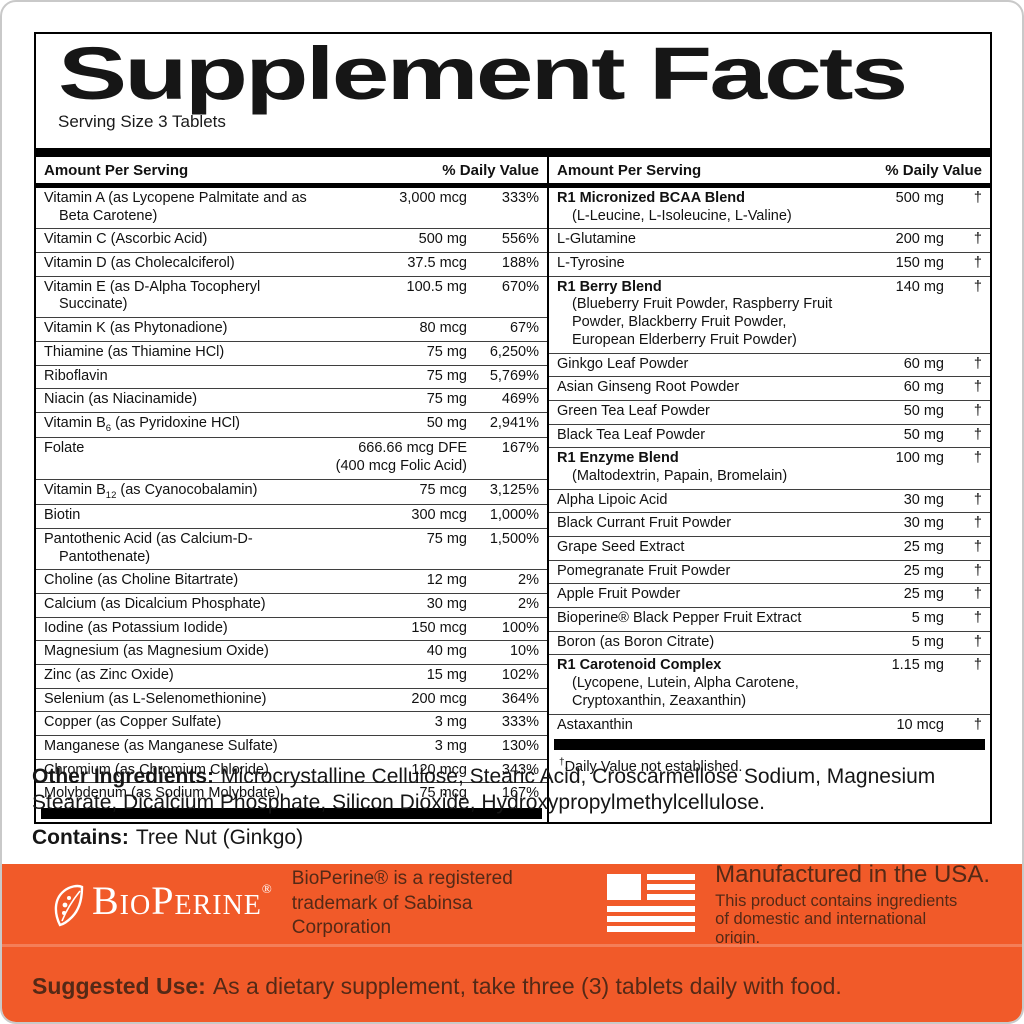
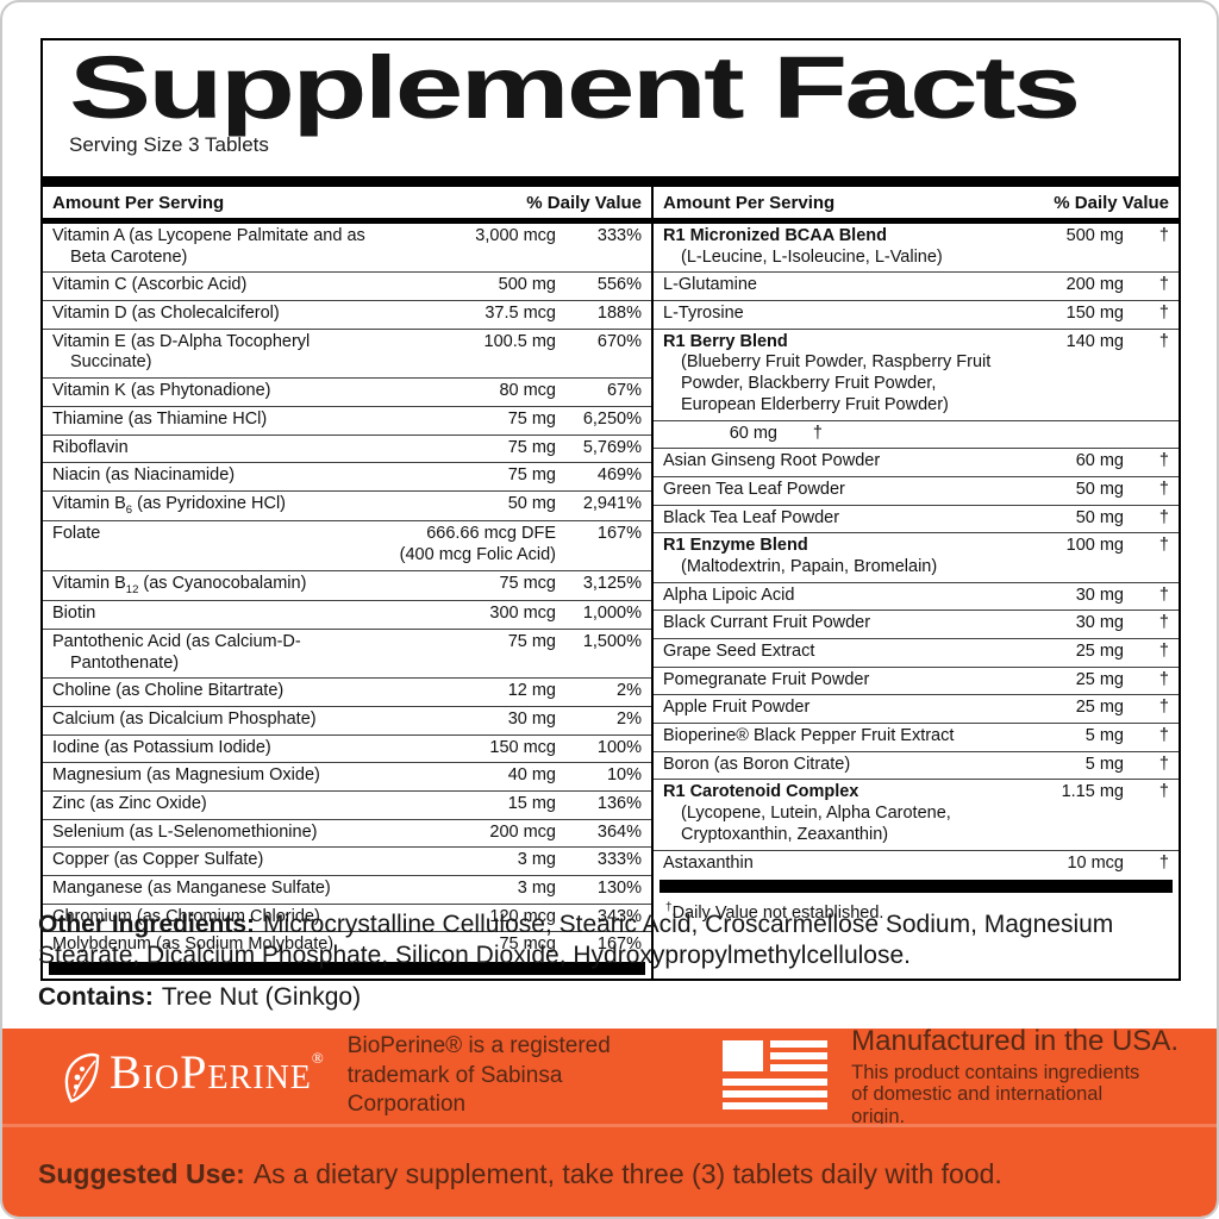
  Supplement Facts
  Serving Size 3 Tablets
  Amount Per Serving
  % Daily Value
  Vitamin A (as Lycopene Palmitate and as Beta Carotene)
  3,000 mcg
  333%
  Vitamin C (Ascorbic Acid)
  500 mg
  556%
  Vitamin D (as Cholecalciferol)
  37.5 mcg
  188%
  Vitamin E (as D-Alpha Tocopheryl Succinate)
  100.5 mg
  670%
  Vitamin K (as Phytonadione)
  80 mcg
  67%
  Thiamine (as Thiamine HCl)
  75 mg
  6,250%
  Riboflavin
  75 mg
  5,769%
  Niacin (as Niacinamide)
  75 mg
  469%
  Vitamin B6 (as Pyridoxine HCl)
  50 mg
  2,941%
  Folate
  666.66 mcg DFE
  (400 mcg Folic Acid)
  167%
  Vitamin B12 (as Cyanocobalamin)
  75 mcg
  3,125%
  Biotin
  300 mcg
  1,000%
  Pantothenic Acid (as Calcium-D-Pantothenate)
  75 mg
  1,500%
  Choline (as Choline Bitartrate)
  12 mg
  2%
  Calcium (as Dicalcium Phosphate)
  30 mg
  2%
  Iodine (as Potassium Iodide)
  150 mcg
  100%
  Magnesium (as Magnesium Oxide)
  40 mg
  10%
  Zinc (as Zinc Oxide)
  15 mg
- 102%
+ 136%
  Selenium (as L-Selenomethionine)
  200 mcg
  364%
  Copper (as Copper Sulfate)
  3 mg
  333%
  Manganese (as Manganese Sulfate)
  3 mg
  130%
  Chromium (as Chromium Chloride)
  120 mcg
  343%
  Molybdenum (as Sodium Molybdate)
  75 mcg
  167%
  Amount Per Serving
  % Daily Value
  R1 Micronized BCAA Blend
  (L-Leucine, L-Isoleucine, L-Valine)
  500 mg
  †
  L-Glutamine
  200 mg
  †
  L-Tyrosine
  150 mg
  †
  R1 Berry Blend
  (Blueberry Fruit Powder, Raspberry Fruit Powder, Blackberry Fruit Powder, European Elderberry Fruit Powder)
  140 mg
  †
- Ginkgo Leaf Powder
  60 mg
  †
  Asian Ginseng Root Powder
  60 mg
  †
  Green Tea Leaf Powder
  50 mg
  †
  Black Tea Leaf Powder
  50 mg
  †
  R1 Enzyme Blend
  (Maltodextrin, Papain, Bromelain)
  100 mg
  †
  Alpha Lipoic Acid
  30 mg
  †
  Black Currant Fruit Powder
  30 mg
  †
  Grape Seed Extract
  25 mg
  †
  Pomegranate Fruit Powder
  25 mg
  †
  Apple Fruit Powder
  25 mg
  †
  Bioperine® Black Pepper Fruit Extract
  5 mg
  †
  Boron (as Boron Citrate)
  5 mg
  †
  R1 Carotenoid Complex
  (Lycopene, Lutein, Alpha Carotene, Cryptoxanthin, Zeaxanthin)
  1.15 mg
  †
  Astaxanthin
  10 mcg
  †
  †Daily Value not established.
  Other Ingredients: Microcrystalline Cellulose, Stearic Acid, Croscarmellose Sodium, Magnesium Stearate, Dicalcium Phosphate, Silicon Dioxide, Hydroxypropylmethylcellulose.
  Contains: Tree Nut (Ginkgo)
  BioPerine
  ®
  BioPerine® is a registered trademark of Sabinsa Corporation
  Manufactured in the USA.
  This product contains ingredients of domestic and international origin.
  Suggested Use: As a dietary supplement, take three (3) tablets daily with food.
